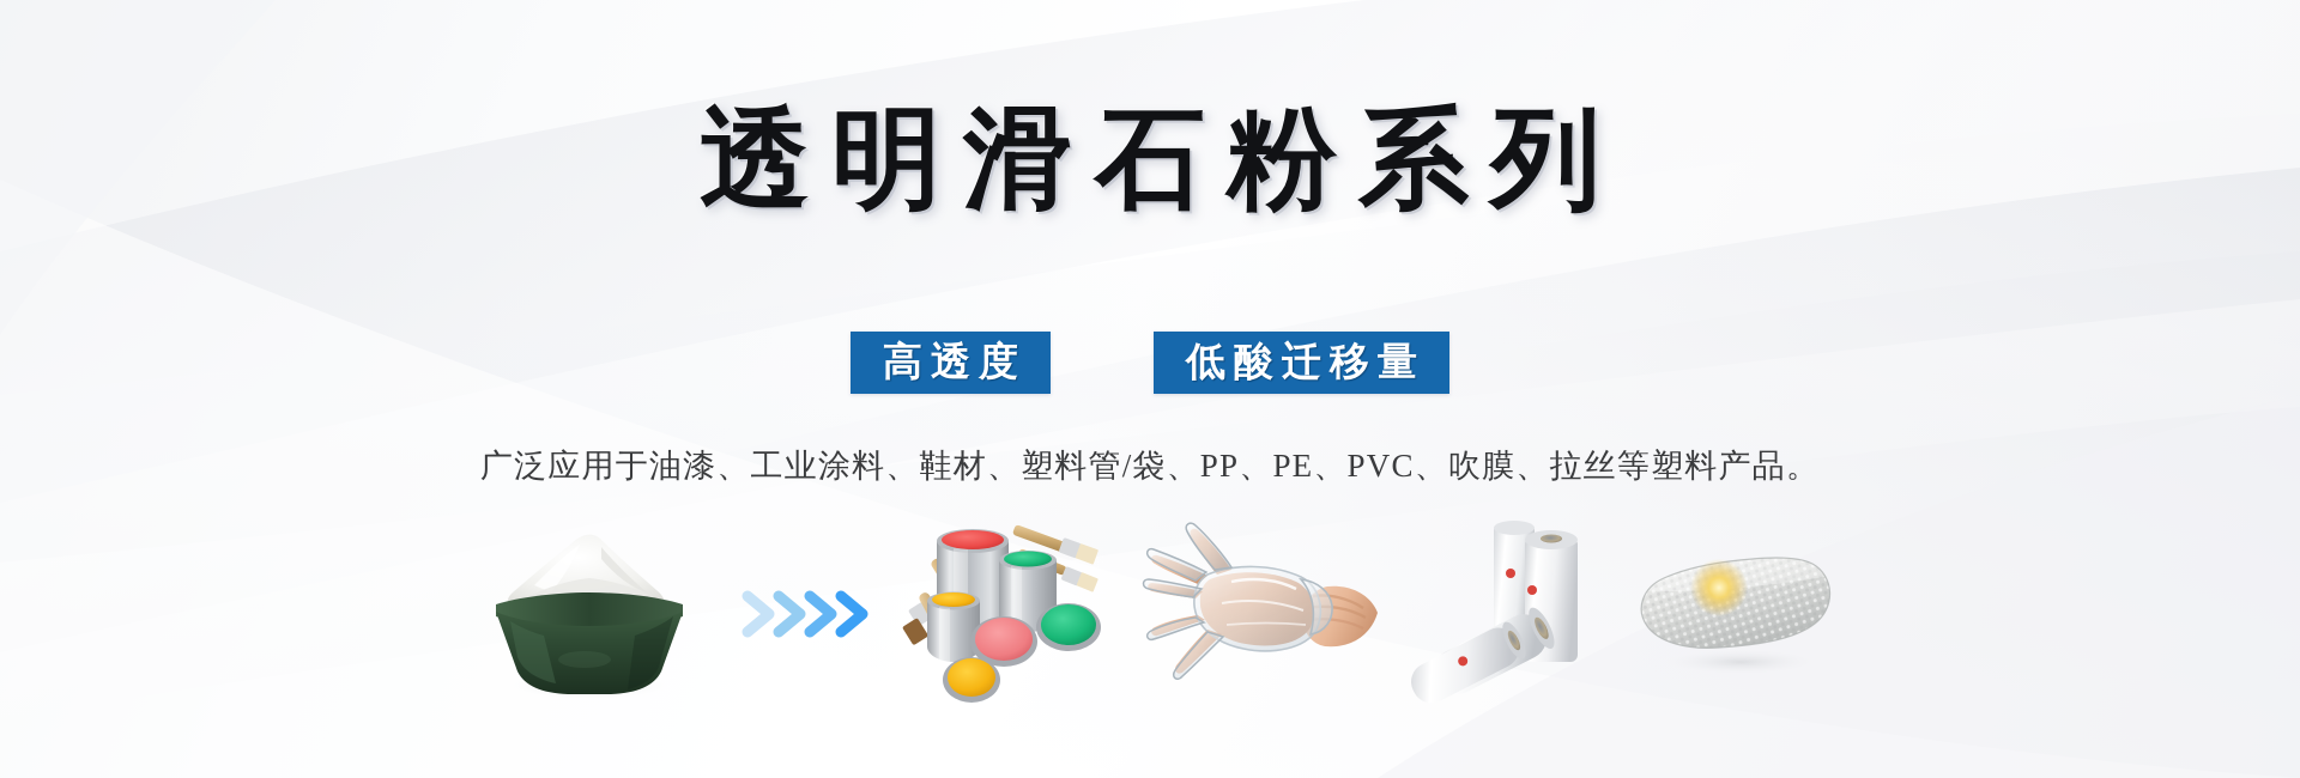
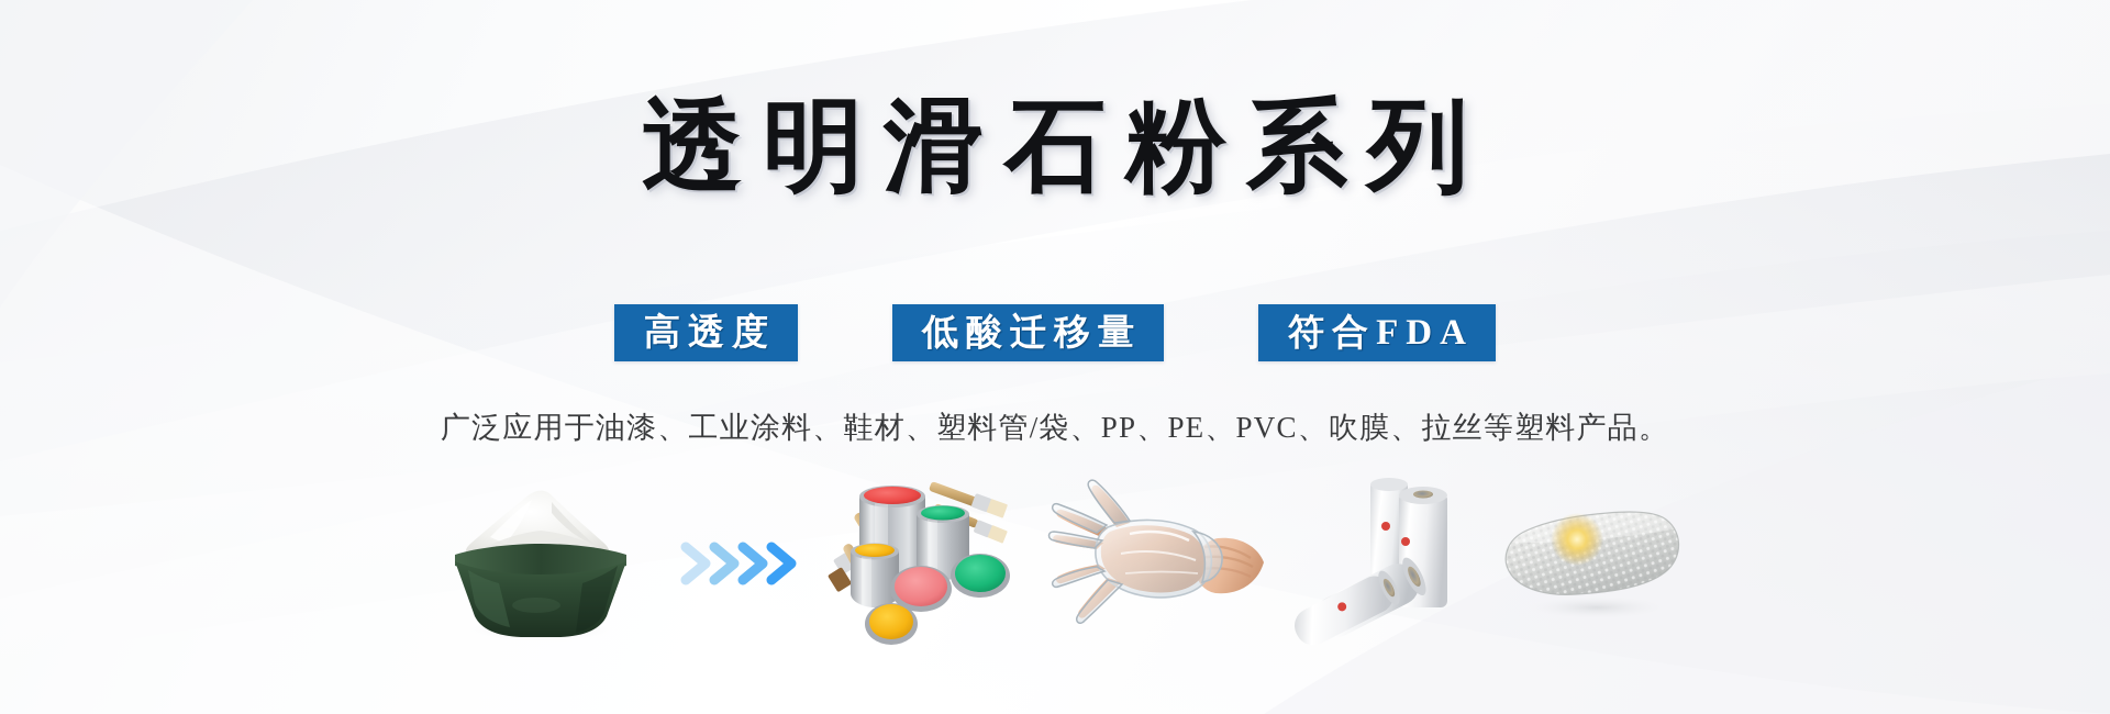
  透明滑石粉系列
  高透度
  低酸迁移量
+ 符合FDA
  广泛应用于油漆、工业涂料、鞋材、塑料管/袋、PP、PE、PVC、吹膜、拉丝等塑料产品。
